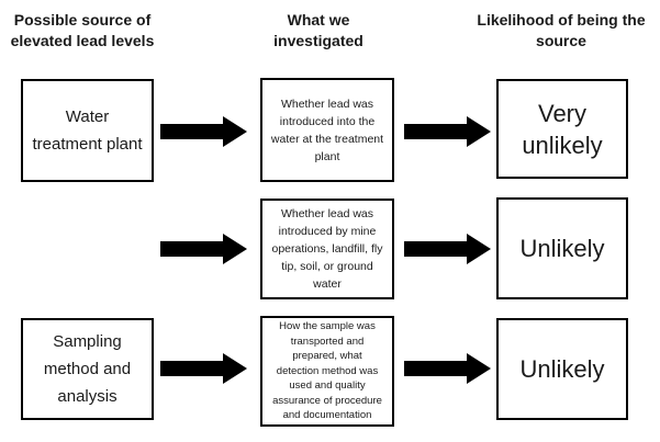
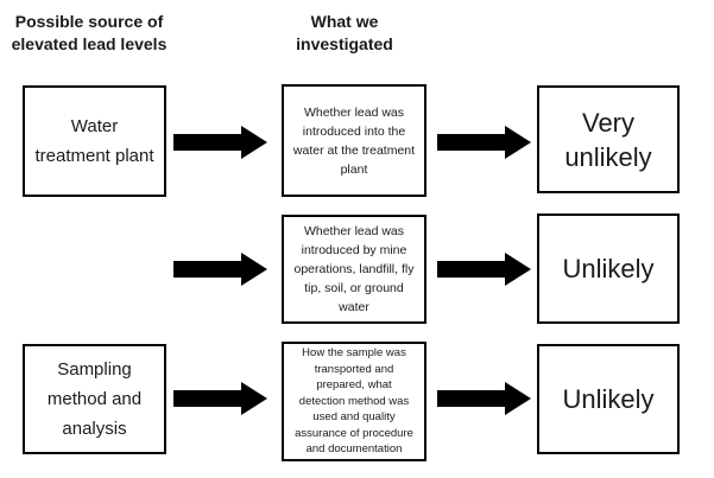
  Possible source of
  elevated lead levels
  What we
  investigated
- Likelihood of being the
- source
  Water
  treatment plant
  Whether lead was
  introduced into the
  water at the treatment
  plant
  Very
  unlikely
  Whether lead was
  introduced by mine
  operations, landfill, fly
  tip, soil, or ground
  water
  Unlikely
  Sampling
  method and
  analysis
  How the sample was
  transported and
  prepared, what
  detection method was
  used and quality
  assurance of procedure
  and documentation
  Unlikely
